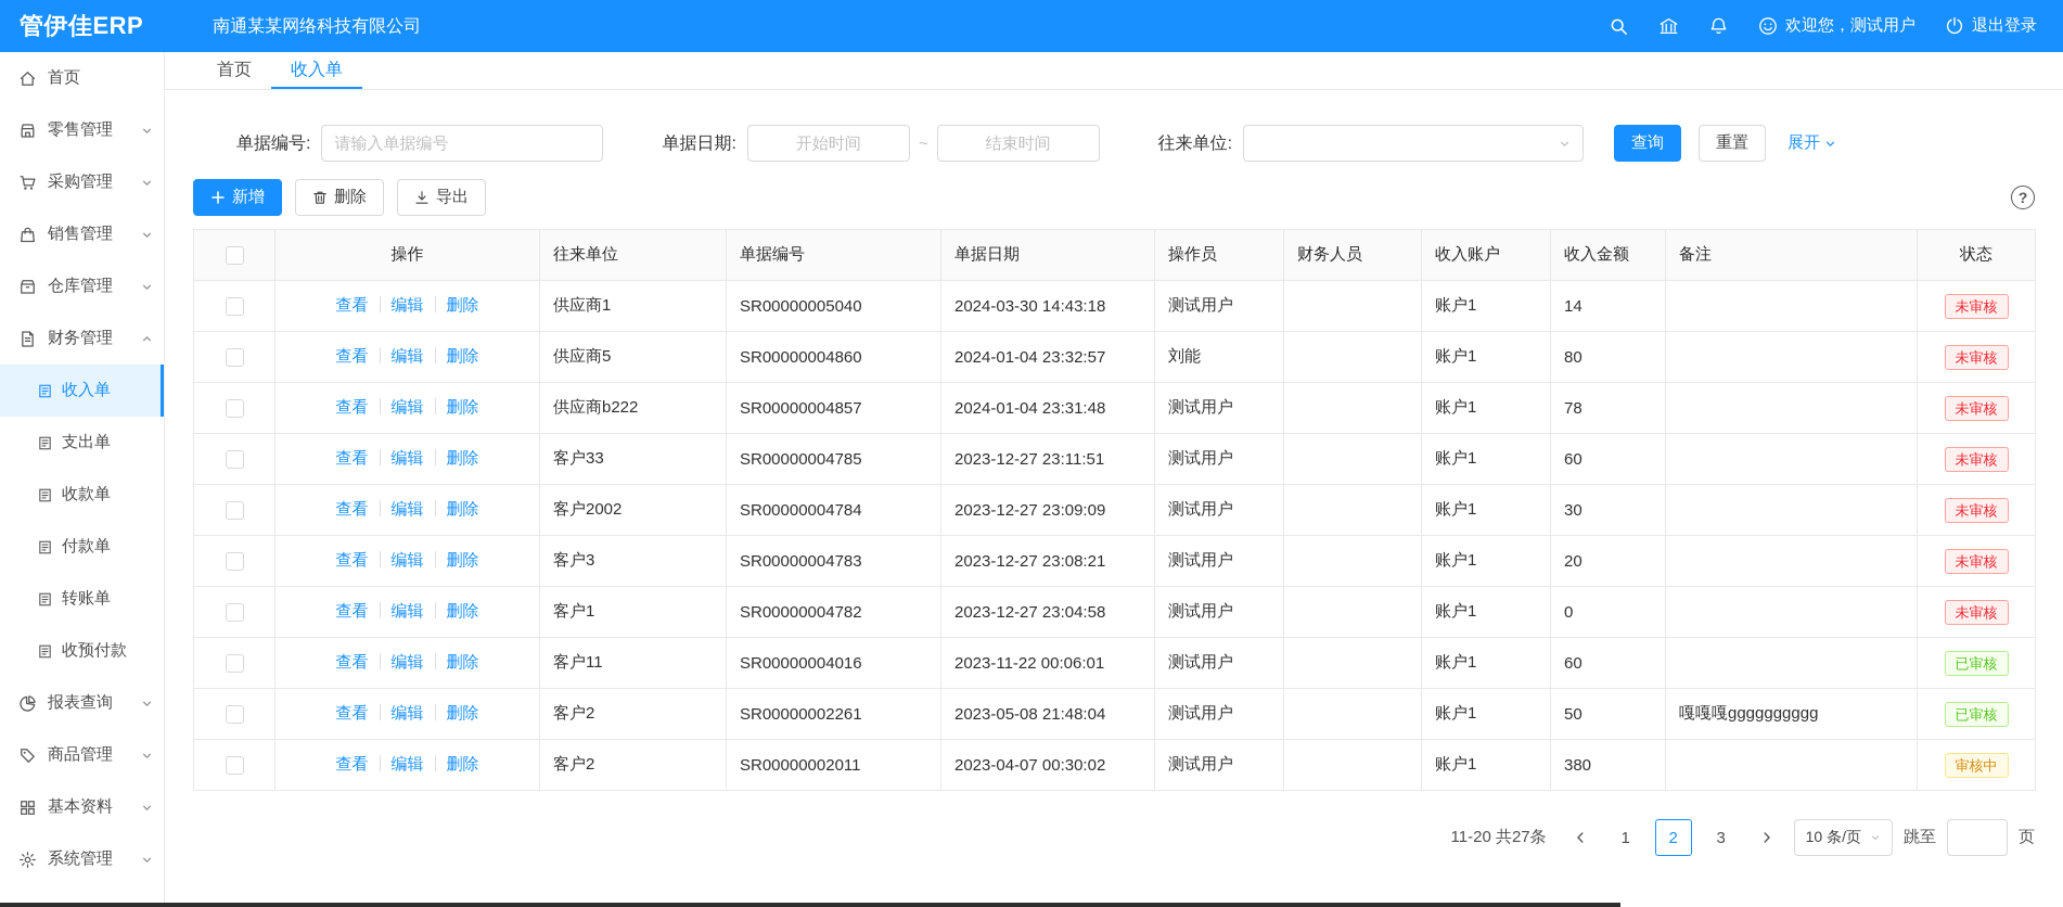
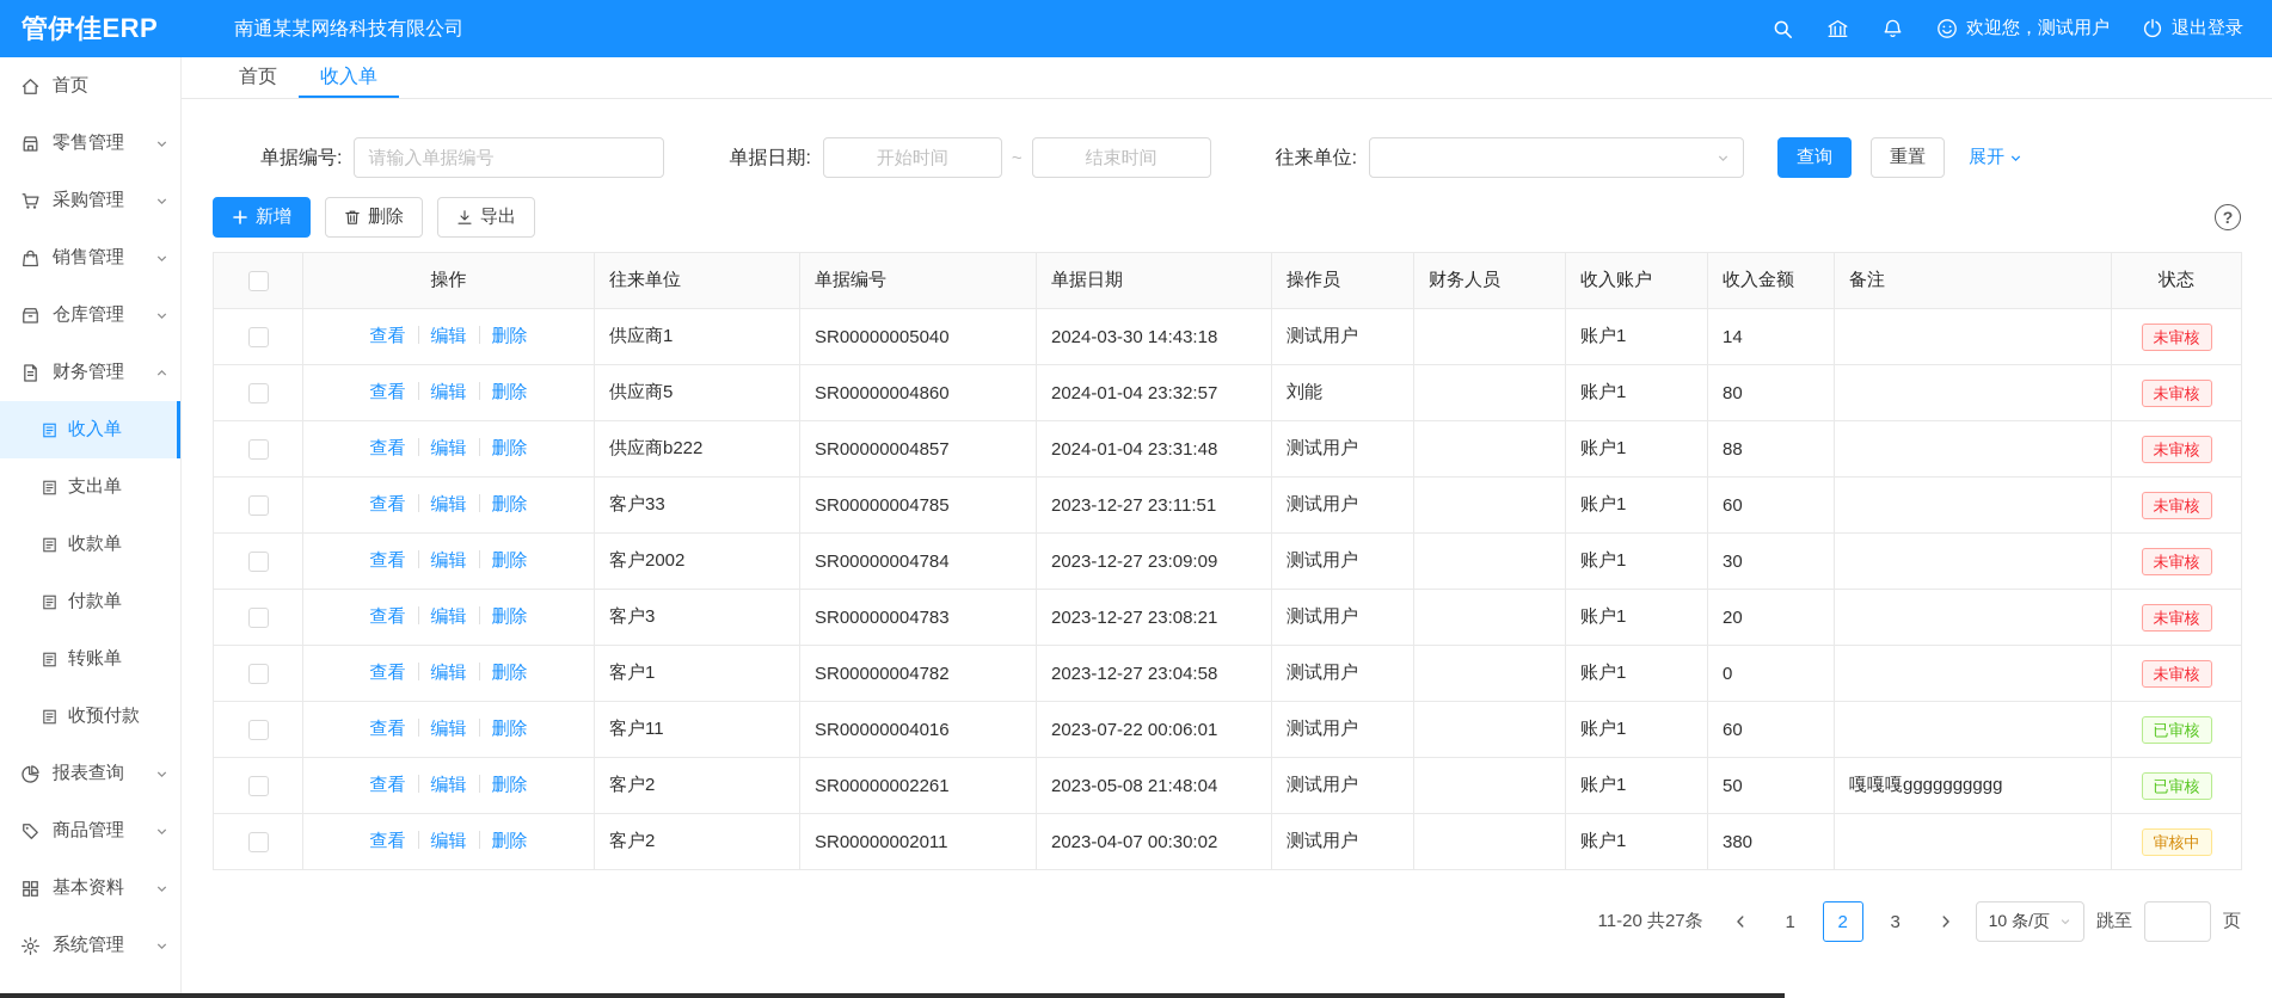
  管伊佳ERP
  南通某某网络科技有限公司
  欢迎您，测试用户
  退出登录
  首页
  零售管理
  采购管理
  销售管理
  仓库管理
  财务管理
  收入单
  支出单
  收款单
  付款单
  转账单
  收预付款
  报表查询
  商品管理
  基本资料
  系统管理
  首页
  收入单
  单据编号:
  请输入单据编号
  单据日期:
  开始时间
  ~
  结束时间
  往来单位:
  查询
  重置
  展开
  新增
  删除
  导出
  ?
  	操作	往来单位	单据编号	单据日期	操作员	财务人员	收入账户	收入金额	备注	状态
  	查看 编辑 删除	供应商1	SR00000005040	2024-03-30 14:43:18	测试用户		账户1	14		未审核
  	查看 编辑 删除	供应商5	SR00000004860	2024-01-04 23:32:57	刘能		账户1	80		未审核
- 	查看 编辑 删除	供应商b222	SR00000004857	2024-01-04 23:31:48	测试用户		账户1	78		未审核
+ 	查看 编辑 删除	供应商b222	SR00000004857	2024-01-04 23:31:48	测试用户		账户1	88		未审核
  	查看 编辑 删除	客户33	SR00000004785	2023-12-27 23:11:51	测试用户		账户1	60		未审核
  	查看 编辑 删除	客户2002	SR00000004784	2023-12-27 23:09:09	测试用户		账户1	30		未审核
  	查看 编辑 删除	客户3	SR00000004783	2023-12-27 23:08:21	测试用户		账户1	20		未审核
  	查看 编辑 删除	客户1	SR00000004782	2023-12-27 23:04:58	测试用户		账户1	0		未审核
- 	查看 编辑 删除	客户11	SR00000004016	2023-11-22 00:06:01	测试用户		账户1	60		已审核
+ 	查看 编辑 删除	客户11	SR00000004016	2023-07-22 00:06:01	测试用户		账户1	60		已审核
  	查看 编辑 删除	客户2	SR00000002261	2023-05-08 21:48:04	测试用户		账户1	50	嘎嘎嘎gggggggggg	已审核
  	查看 编辑 删除	客户2	SR00000002011	2023-04-07 00:30:02	测试用户		账户1	380		审核中
  11-20 共27条
  1
  2
  3
  10 条/页
  跳至
  页
